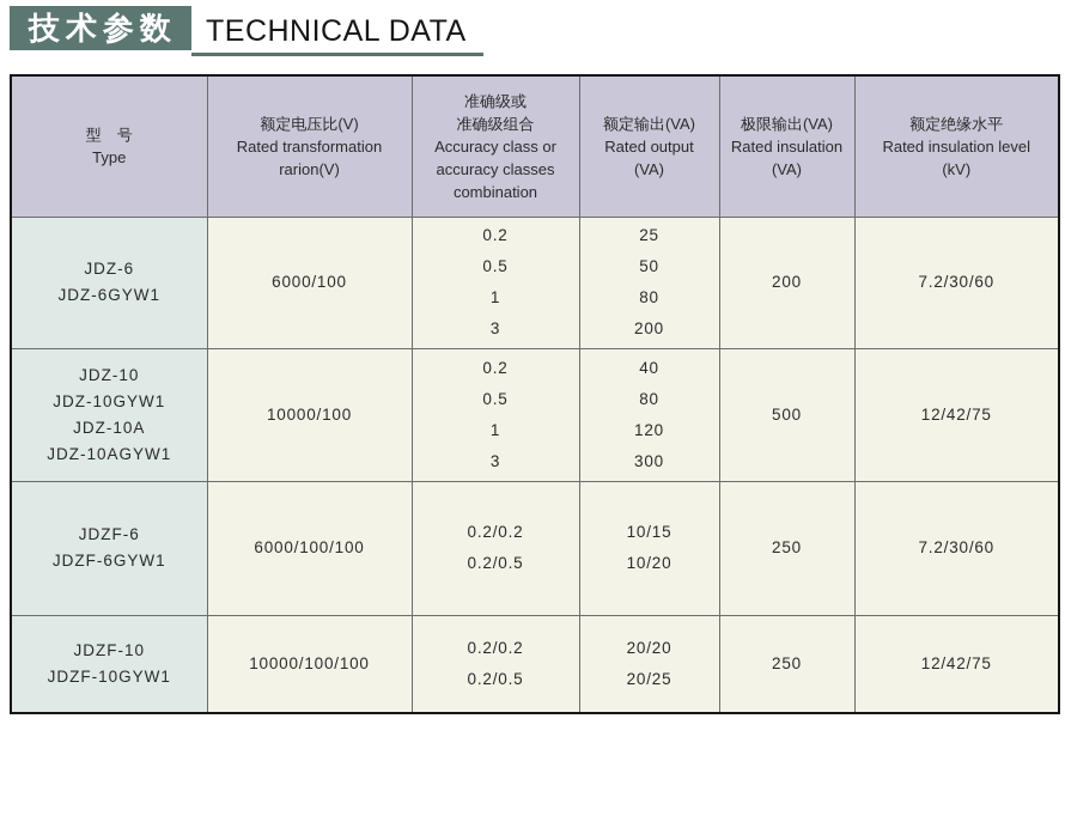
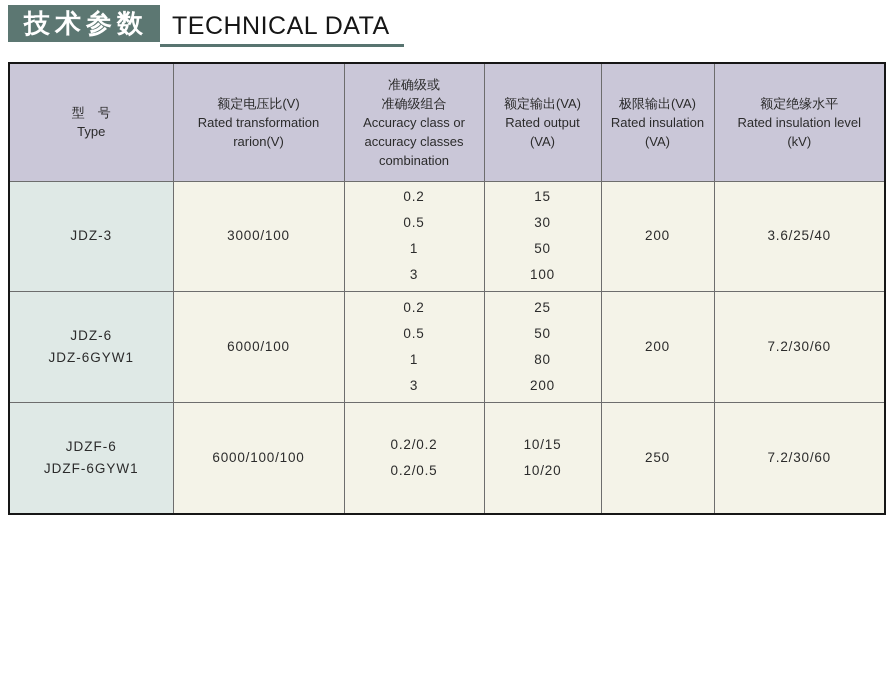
  技术参数
  TECHNICAL DATA
  型 号 Type	额定电压比(V) Rated transformation rarion(V)	准确级或 准确级组合 Accuracy class or accuracy classes combination	额定输出(VA) Rated output (VA)	极限输出(VA) Rated insulation (VA)	额定绝缘水平 Rated insulation level (kV)
+ JDZ-3	3000/100	0.2 0.5 1 3	15 30 50 100	200	3.6/25/40
  JDZ-6 JDZ-6GYW1	6000/100	0.2 0.5 1 3	25 50 80 200	200	7.2/30/60
- JDZ-10 JDZ-10GYW1 JDZ-10A JDZ-10AGYW1	10000/100	0.2 0.5 1 3	40 80 120 300	500	12/42/75
  JDZF-6 JDZF-6GYW1	6000/100/100	0.2/0.2 0.2/0.5	10/15 10/20	250	7.2/30/60
- JDZF-10 JDZF-10GYW1	10000/100/100	0.2/0.2 0.2/0.5	20/20 20/25	250	12/42/75
